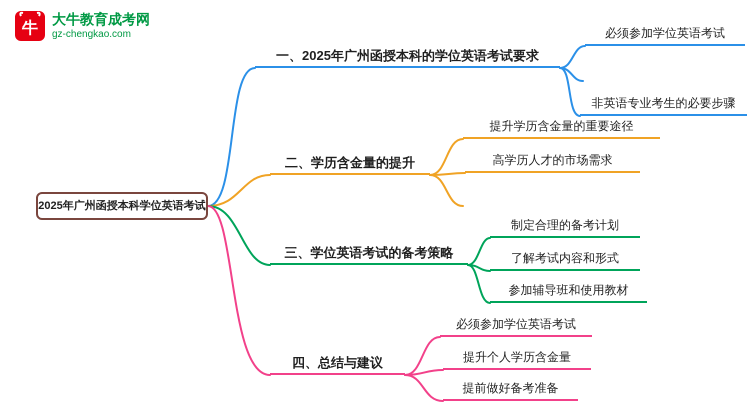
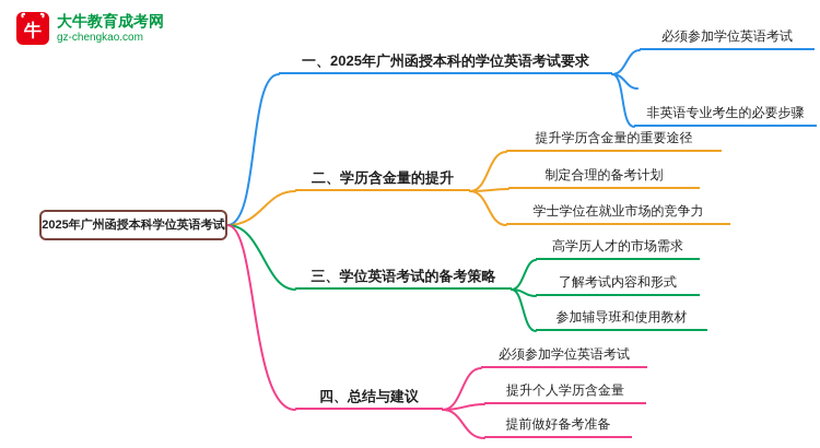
  牛
  大牛教育成考网
  gz-chengkao.com
  2025年广州函授本科学位英语考试
  一、2025年广州函授本科的学位英语考试要求
  必须参加学位英语考试
  非英语专业考生的必要步骤
  二、学历含金量的提升
  提升学历含金量的重要途径
- 高学历人才的市场需求
+ 制定合理的备考计划
+ 学士学位在就业市场的竞争力
  三、学位英语考试的备考策略
- 制定合理的备考计划
+ 高学历人才的市场需求
  了解考试内容和形式
  参加辅导班和使用教材
  四、总结与建议
  必须参加学位英语考试
  提升个人学历含金量
  提前做好备考准备
